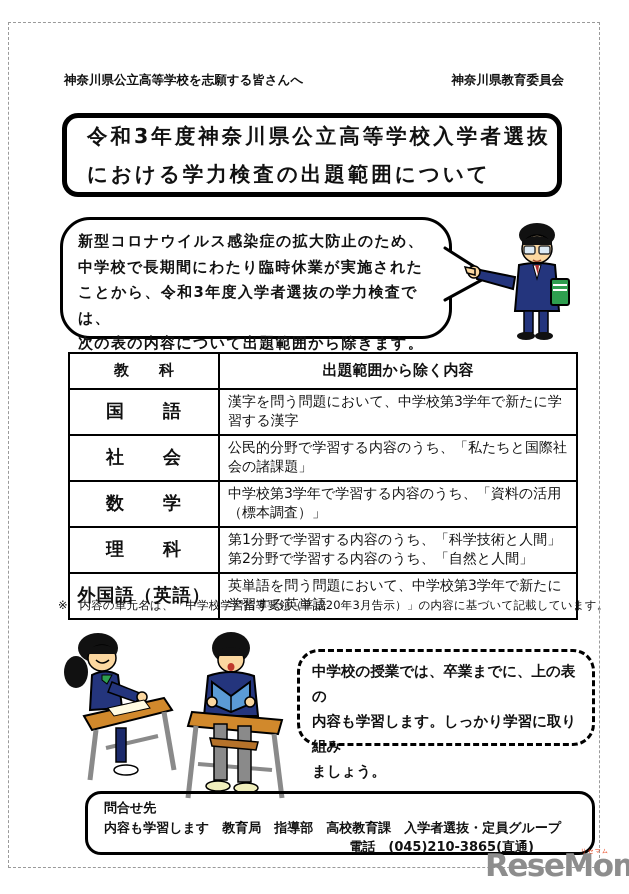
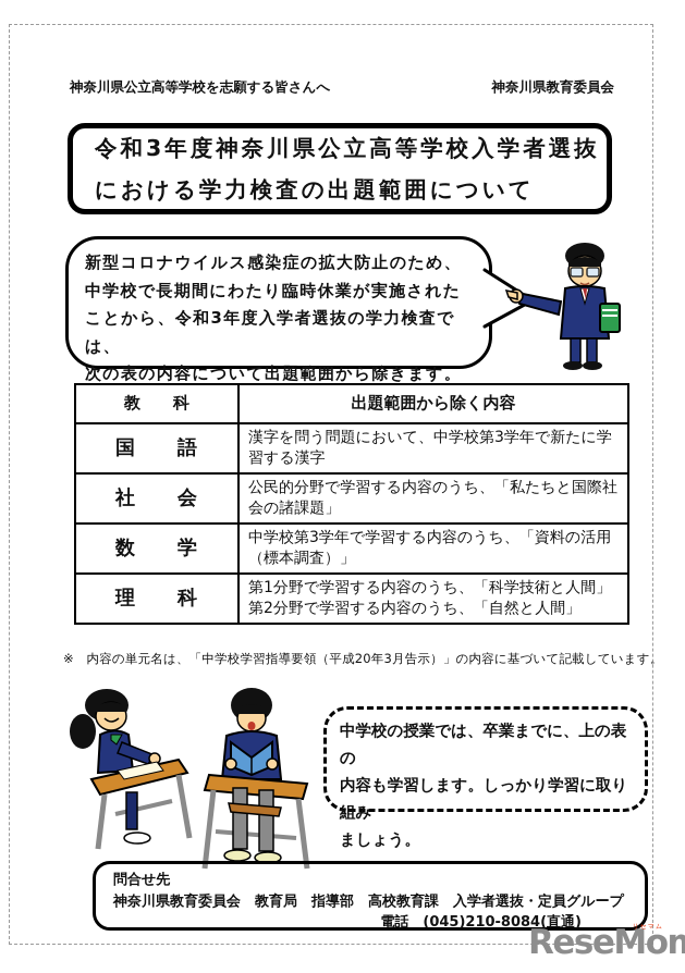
  神奈川県公立高等学校を志願する皆さんへ
  神奈川県教育委員会
  令和3年度神奈川県公立高等学校入学者選抜
  における学力検査の出題範囲について
  新型コロナウイルス感染症の拡大防止のため、
  中学校で長期間にわたり臨時休業が実施された
  ことから、令和3年度入学者選抜の学力検査では、
  次の表の内容について出題範囲から除きます。
  教 科	出題範囲から除く内容
  国 語	漢字を問う問題において、中学校第3学年で新たに学習する漢字
  社 会	公民的分野で学習する内容のうち、「私たちと国際社会の諸課題」
  数 学	中学校第3学年で学習する内容のうち、「資料の活用（標本調査）」
  理 科	第1分野で学習する内容のうち、「科学技術と人間」 第2分野で学習する内容のうち、「自然と人間」
- 外国語（英語）	英単語を問う問題において、中学校第3学年で新たに学習する英単語
  ※ 内容の単元名は、「中学校学習指導要領（平成20年3月告示）」の内容に基づいて記載しています。
  中学校の授業では、卒業までに、上の表の
  内容も学習します。しっかり学習に取り組み
  ましょう。
  問合せ先
- 内容も学習します 教育局 指導部 高校教育課 入学者選抜・定員グループ
+ 神奈川県教育委員会 教育局 指導部 高校教育課 入学者選抜・定員グループ
- 電話 (045)210-3865(直通)
+ 電話 (045)210-8084(直通)
  ReseMom
